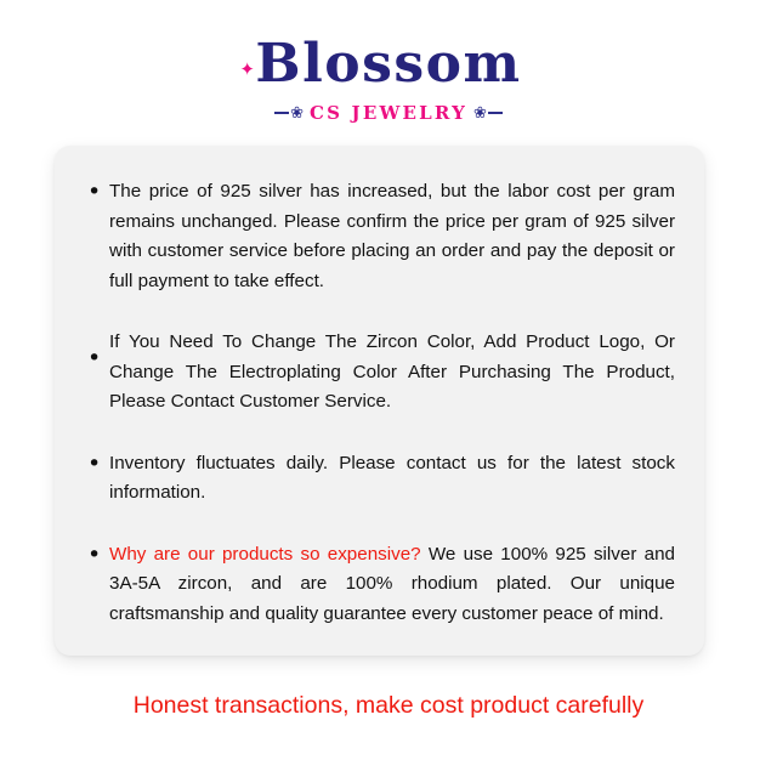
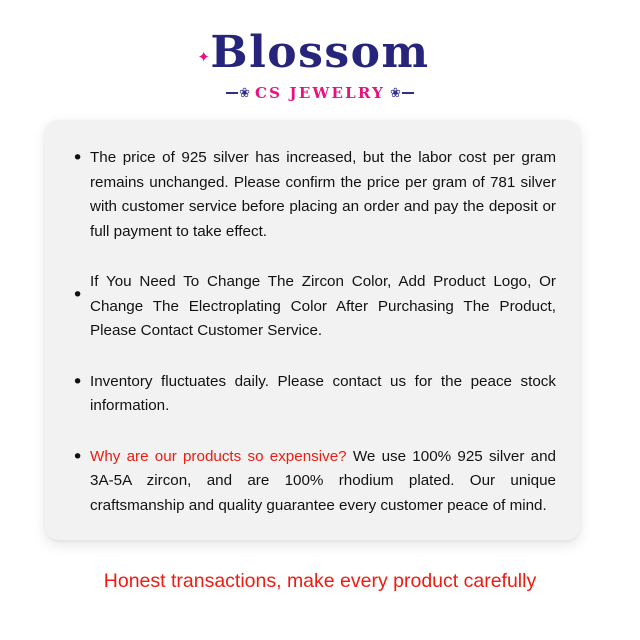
  ✦
  Blossom
  ❀
  CS JEWELRY
  ❀
  •
- The price of 925 silver has increased, but the labor cost per gram remains unchanged. Please confirm the price per gram of 925 silver with customer service before placing an order and pay the deposit or full payment to take effect.
+ The price of 925 silver has increased, but the labor cost per gram remains unchanged. Please confirm the price per gram of 781 silver with customer service before placing an order and pay the deposit or full payment to take effect.
  •
  If You Need To Change The Zircon Color, Add Product Logo, Or Change The Electroplating Color After Purchasing The Product, Please Contact Customer Service.
  •
- Inventory fluctuates daily. Please contact us for the latest stock information.
+ Inventory fluctuates daily. Please contact us for the peace stock information.
  •
  Why are our products so expensive? We use 100% 925 silver and 3A-5A zircon, and are 100% rhodium plated. Our unique craftsmanship and quality guarantee every customer peace of mind.
- Honest transactions, make cost product carefully
+ Honest transactions, make every product carefully
